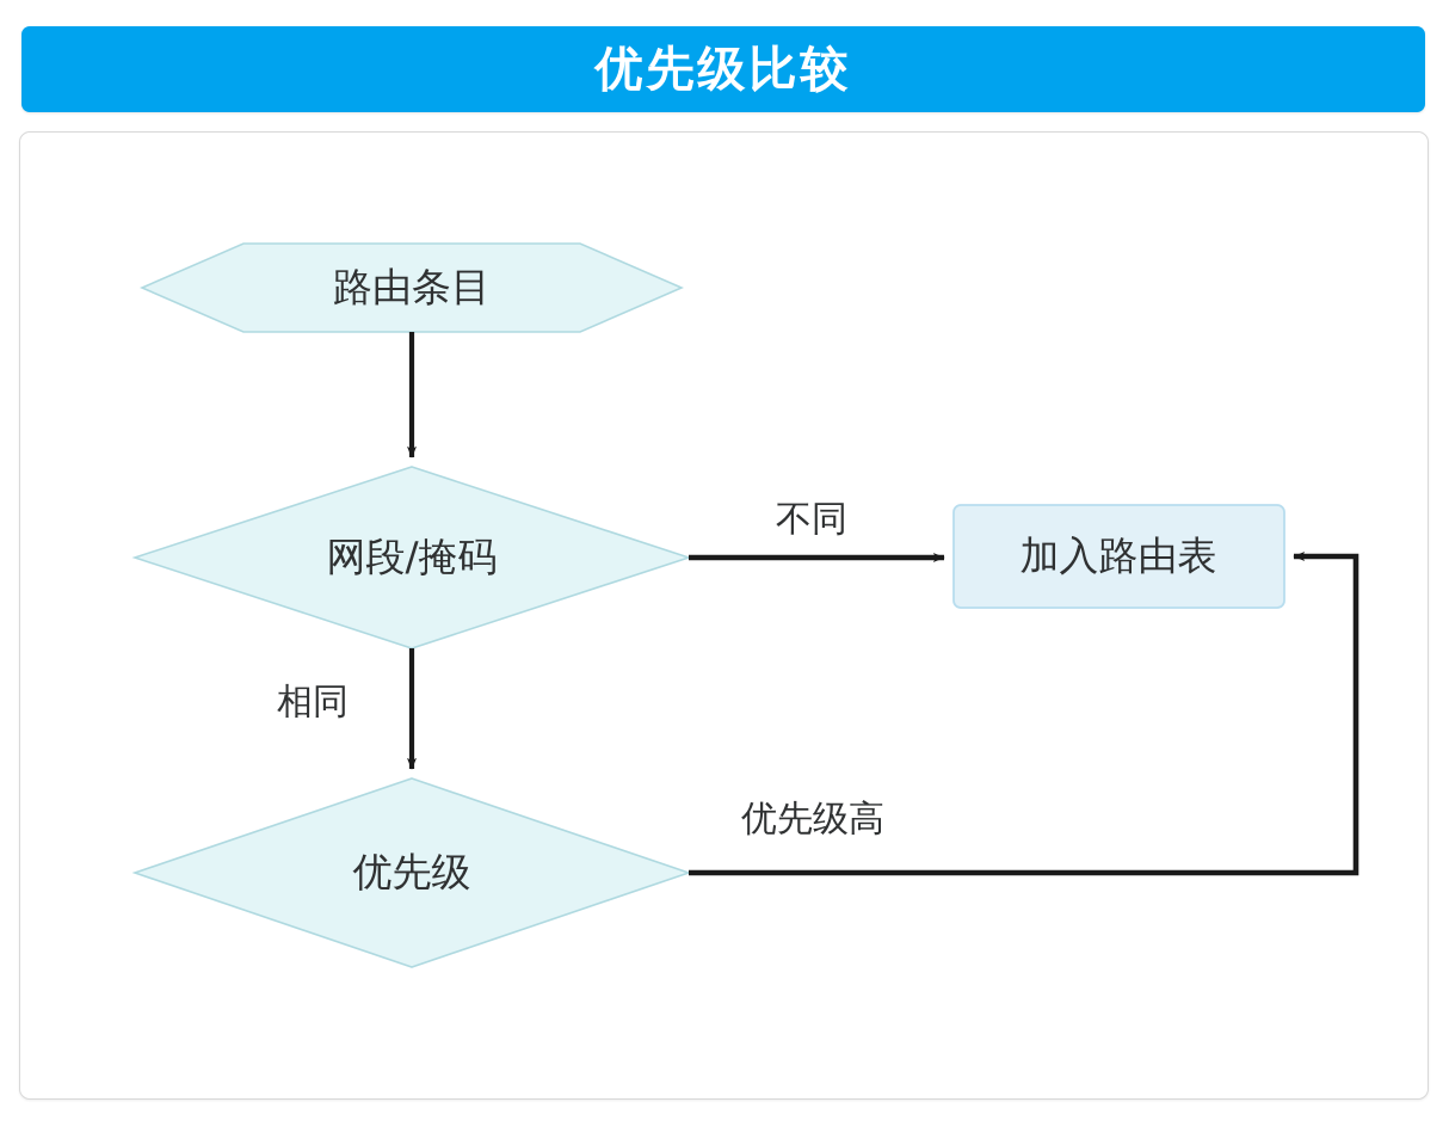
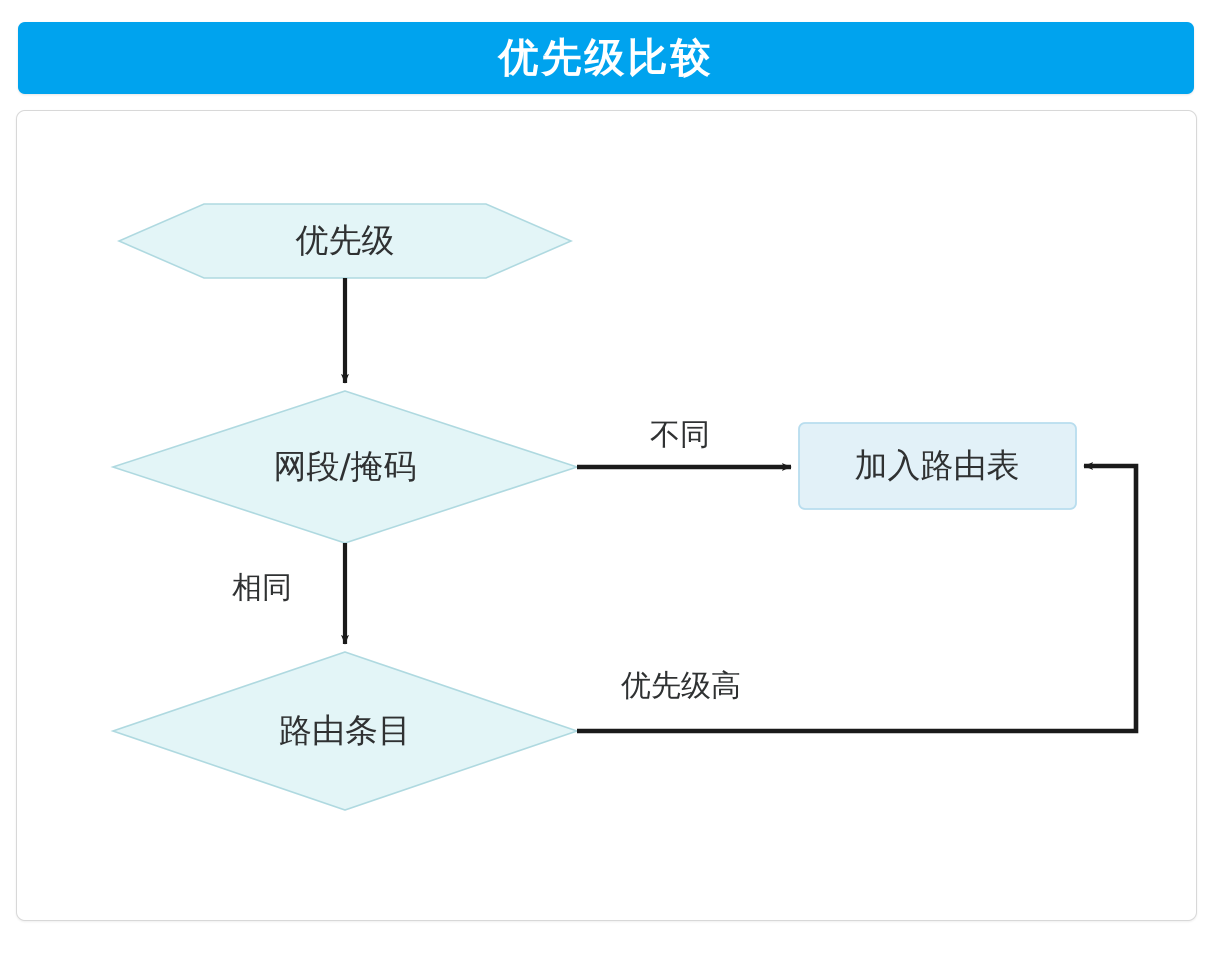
  优先级比较
- 路由条目
+ 优先级
  网段/掩码
- 优先级
+ 路由条目
  加入路由表
  不同
  相同
  优先级高
